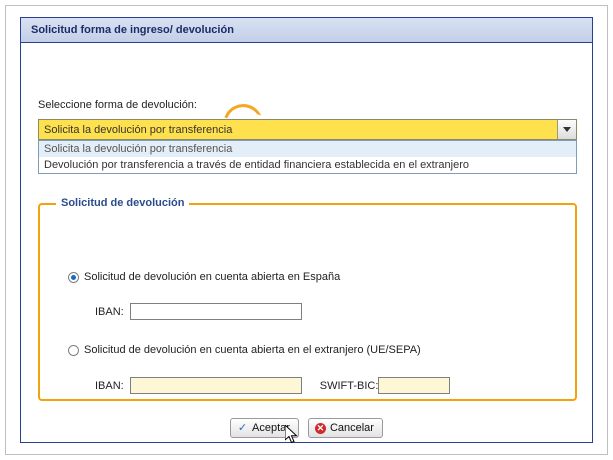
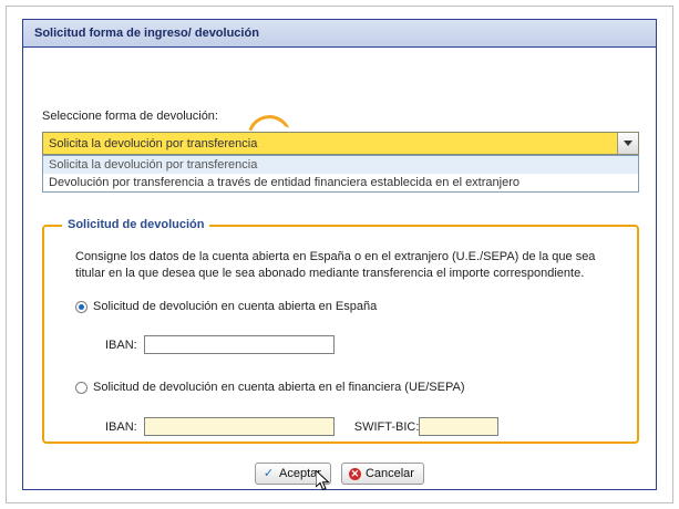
  Solicitud forma de ingreso/ devolución
  Seleccione forma de devolución:
  Solicita la devolución por transferencia
  Solicita la devolución por transferencia
  Devolución por transferencia a través de entidad financiera establecida en el extranjero
  Solicitud de devolución
+ Consigne los datos de la cuenta abierta en España o en el extranjero (U.E./SEPA) de la que sea titular en la que desea que le sea abonado mediante transferencia el importe correspondiente.
  Solicitud de devolución en cuenta abierta en España
  IBAN:
- Solicitud de devolución en cuenta abierta en el extranjero (UE/SEPA)
+ Solicitud de devolución en cuenta abierta en el financiera (UE/SEPA)
  IBAN:
  SWIFT-BIC:
  ✓
  Acepta
  ✕
  Cancelar
